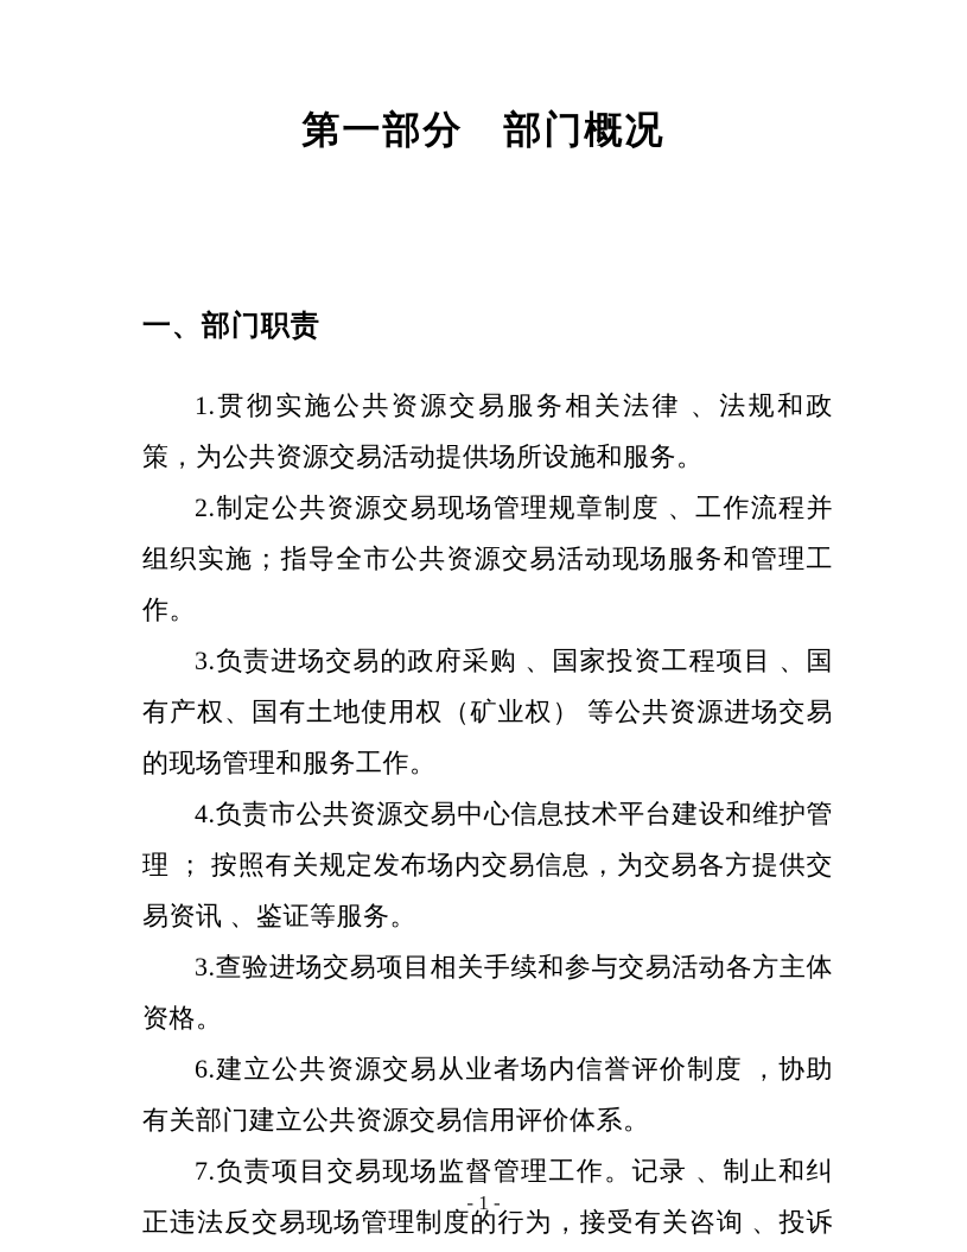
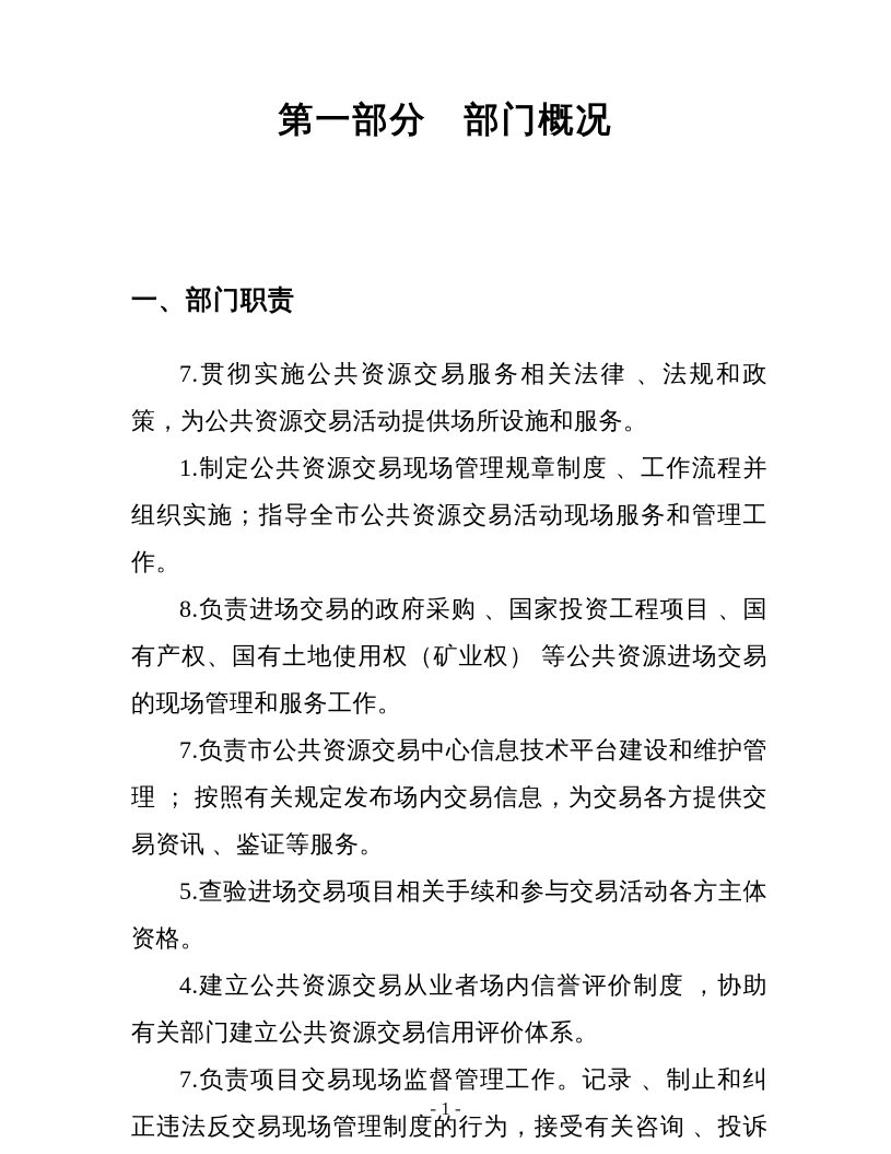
  第一部分 部门概况
  一、部门职责
- 1.贯彻实施公共资源交易服务相关法律 、法规和政策，为公共资源交易活动提供场所设施和服务。
+ 7.贯彻实施公共资源交易服务相关法律 、法规和政策，为公共资源交易活动提供场所设施和服务。
- 2.制定公共资源交易现场管理规章制度 、工作流程并组织实施；指导全市公共资源交易活动现场服务和管理工作。
+ 1.制定公共资源交易现场管理规章制度 、工作流程并组织实施；指导全市公共资源交易活动现场服务和管理工作。
- 3.负责进场交易的政府采购 、国家投资工程项目 、国有产权、国有土地使用权（矿业权） 等公共资源进场交易的现场管理和服务工作。
+ 8.负责进场交易的政府采购 、国家投资工程项目 、国有产权、国有土地使用权（矿业权） 等公共资源进场交易的现场管理和服务工作。
- 4.负责市公共资源交易中心信息技术平台建设和维护管理 ； 按照有关规定发布场内交易信息，为交易各方提供交易资讯 、鉴证等服务。
+ 7.负责市公共资源交易中心信息技术平台建设和维护管理 ； 按照有关规定发布场内交易信息，为交易各方提供交易资讯 、鉴证等服务。
- 3.查验进场交易项目相关手续和参与交易活动各方主体资格。
+ 5.查验进场交易项目相关手续和参与交易活动各方主体资格。
- 6.建立公共资源交易从业者场内信誉评价制度 ，协助有关部门建立公共资源交易信用评价体系。
+ 4.建立公共资源交易从业者场内信誉评价制度 ，协助有关部门建立公共资源交易信用评价体系。
  7.负责项目交易现场监督管理工作。记录 、制止和纠正违法反交易现场管理制度的行为，接受有关咨询 、投诉
  - 1 -
